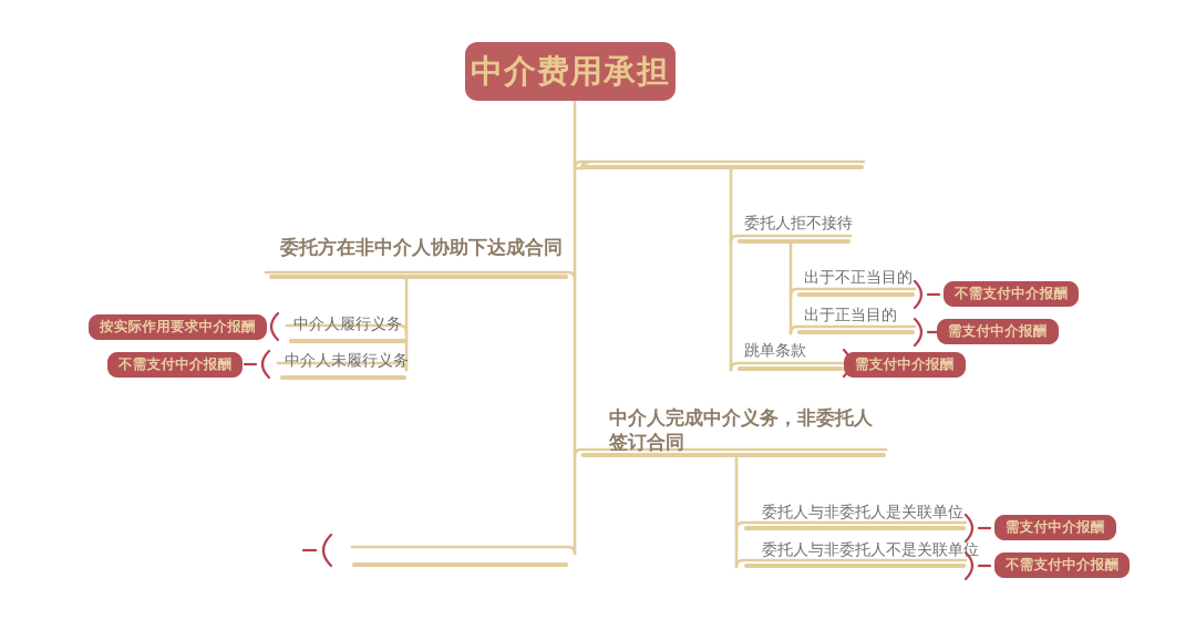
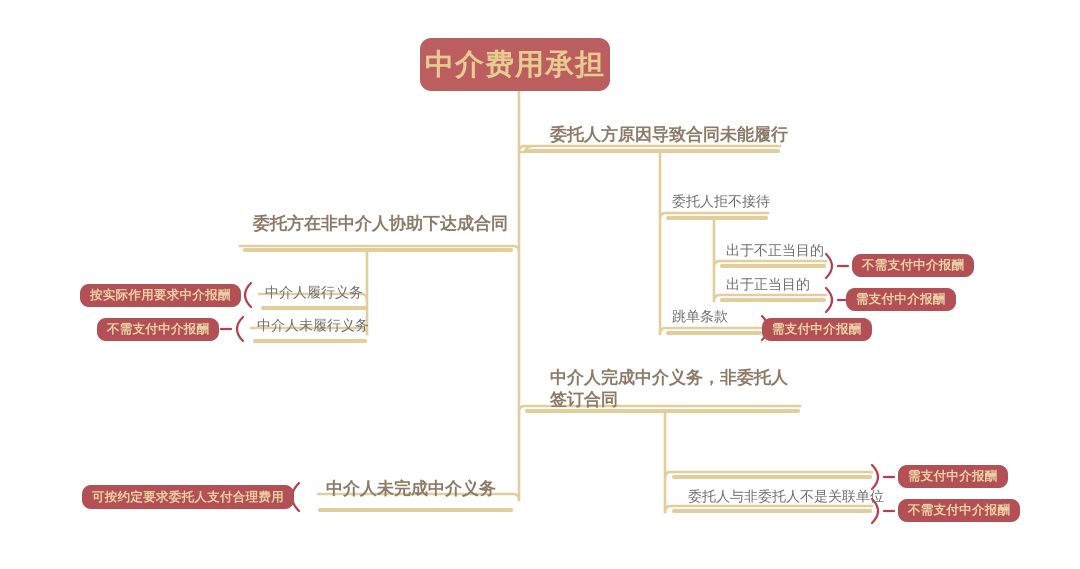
  中介费用承担
+ 委托人方原因导致合同未能履行
  委托人拒不接待
  出于不正当目的
  不需支付中介报酬
  出于正当目的
  需支付中介报酬
  跳单条款
  需支付中介报酬
  委托方在非中介人协助下达成合同
  中介人履行义务
  按实际作用要求中介报酬
  中介人未履行义务
  不需支付中介报酬
  中介人完成中介义务，非委托人签订合同
- 委托人与非委托人是关联单位
  需支付中介报酬
  委托人与非委托人不是关联单位
  不需支付中介报酬
+ 中介人未完成中介义务
+ 可按约定要求委托人支付合理费用
